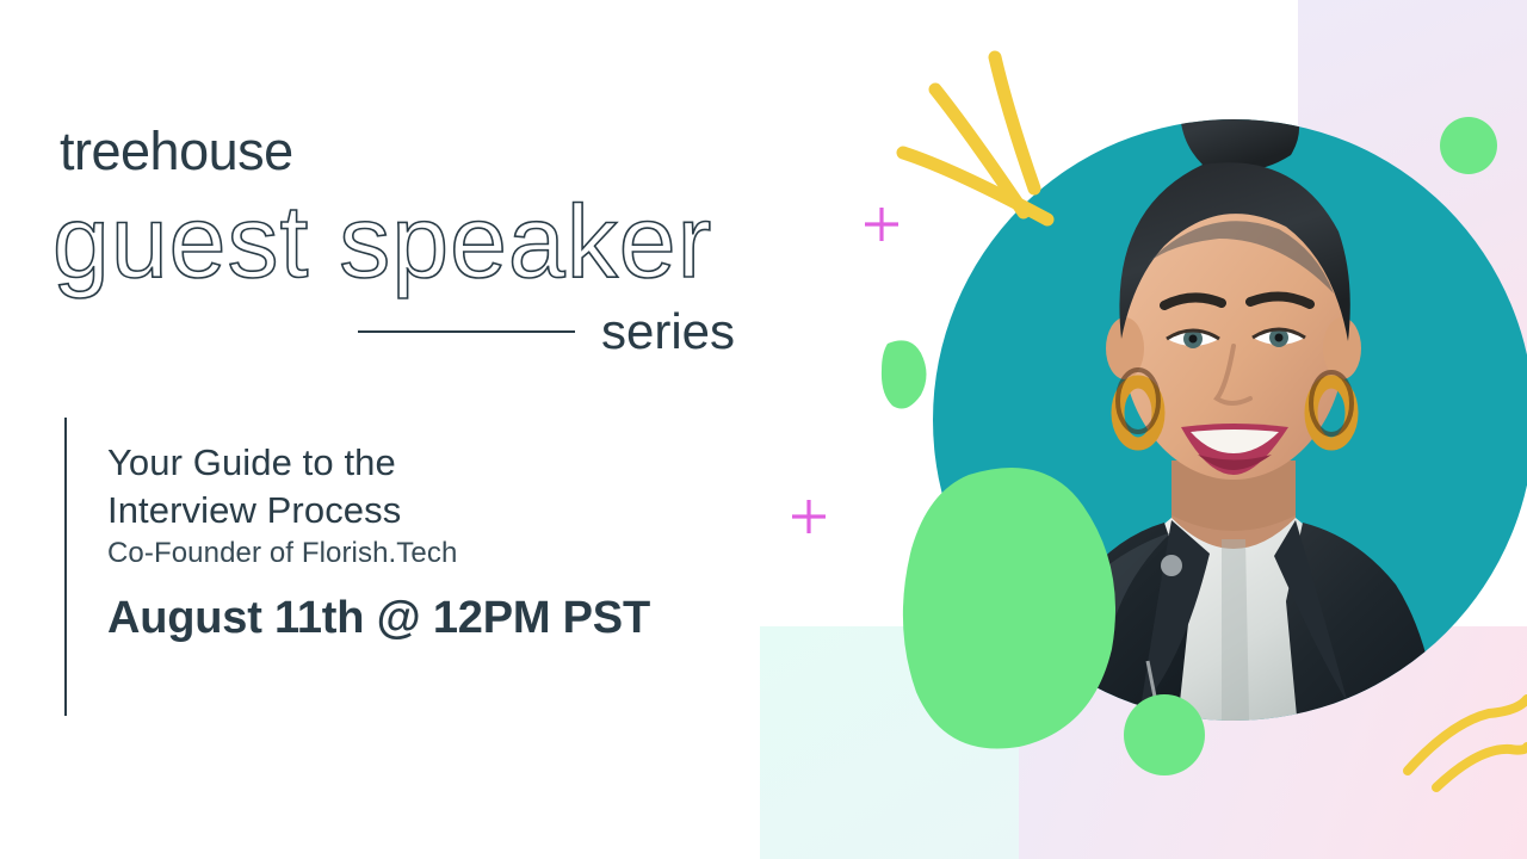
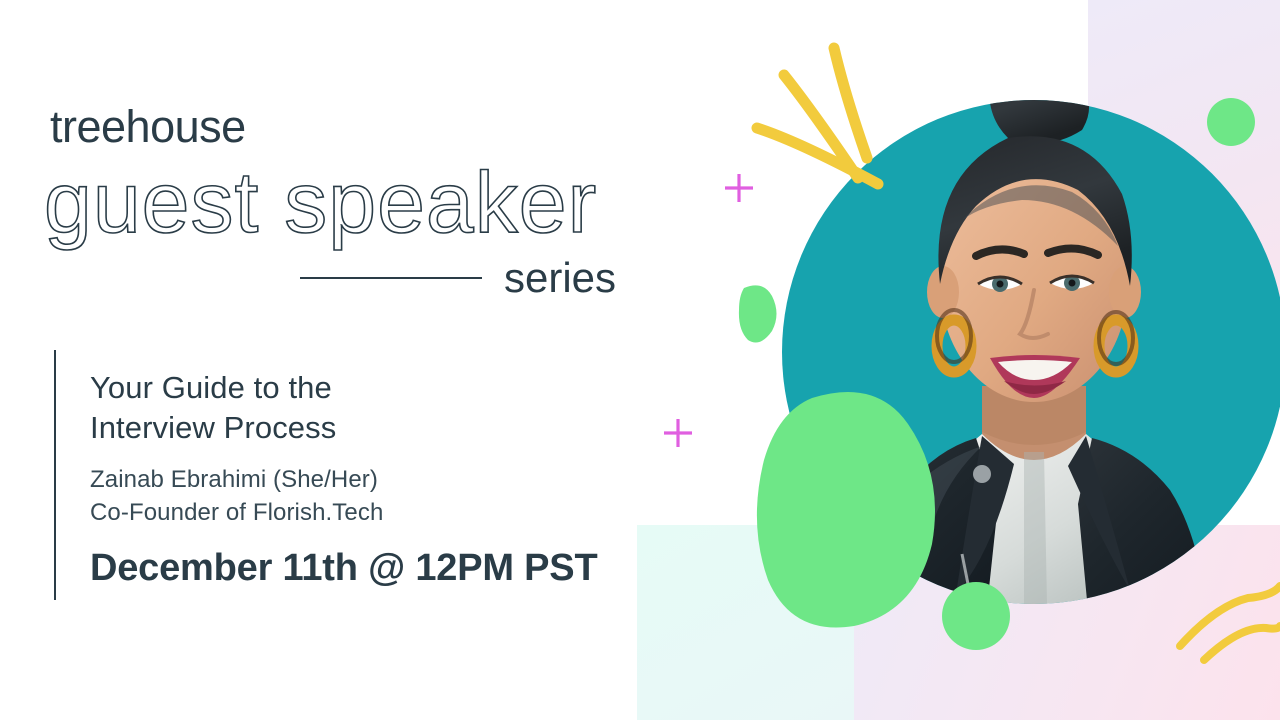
  treehouse
  guest speaker
  series
  Your Guide to the
  Interview Process
+ Zainab Ebrahimi (She/Her)
  Co-Founder of Florish.Tech
- August 11th @ 12PM PST
+ December 11th @ 12PM PST
